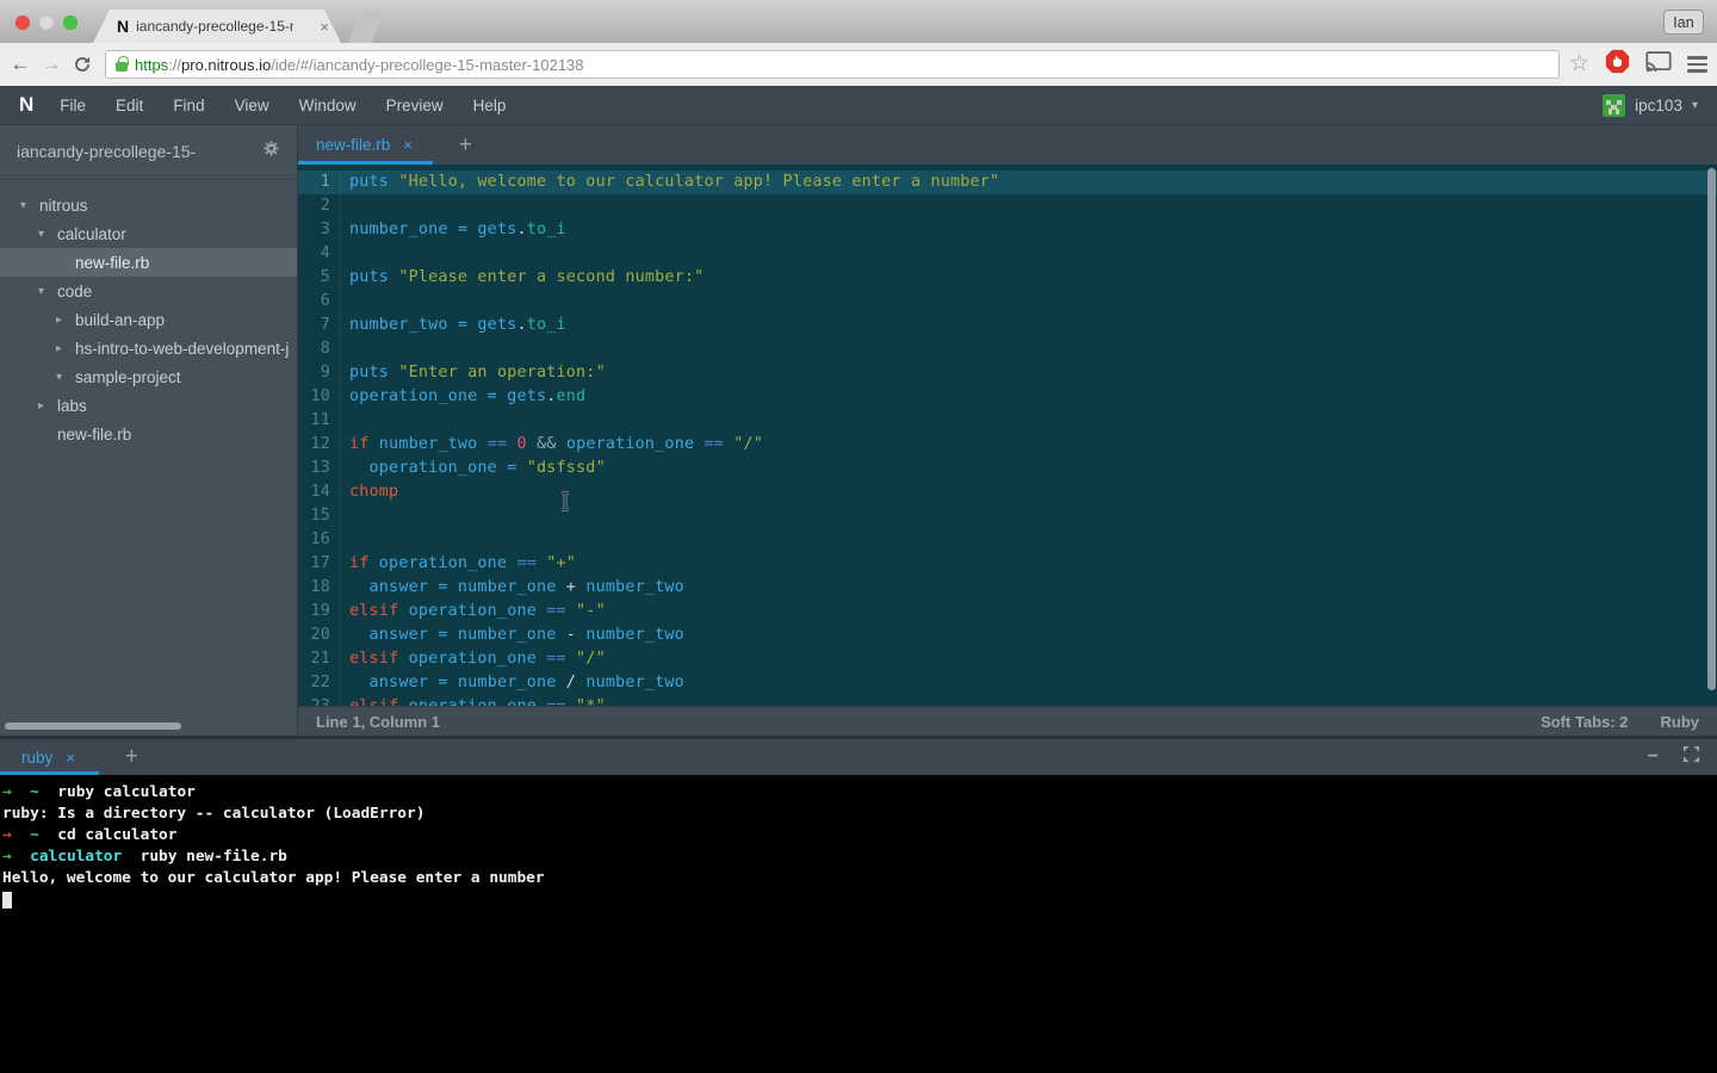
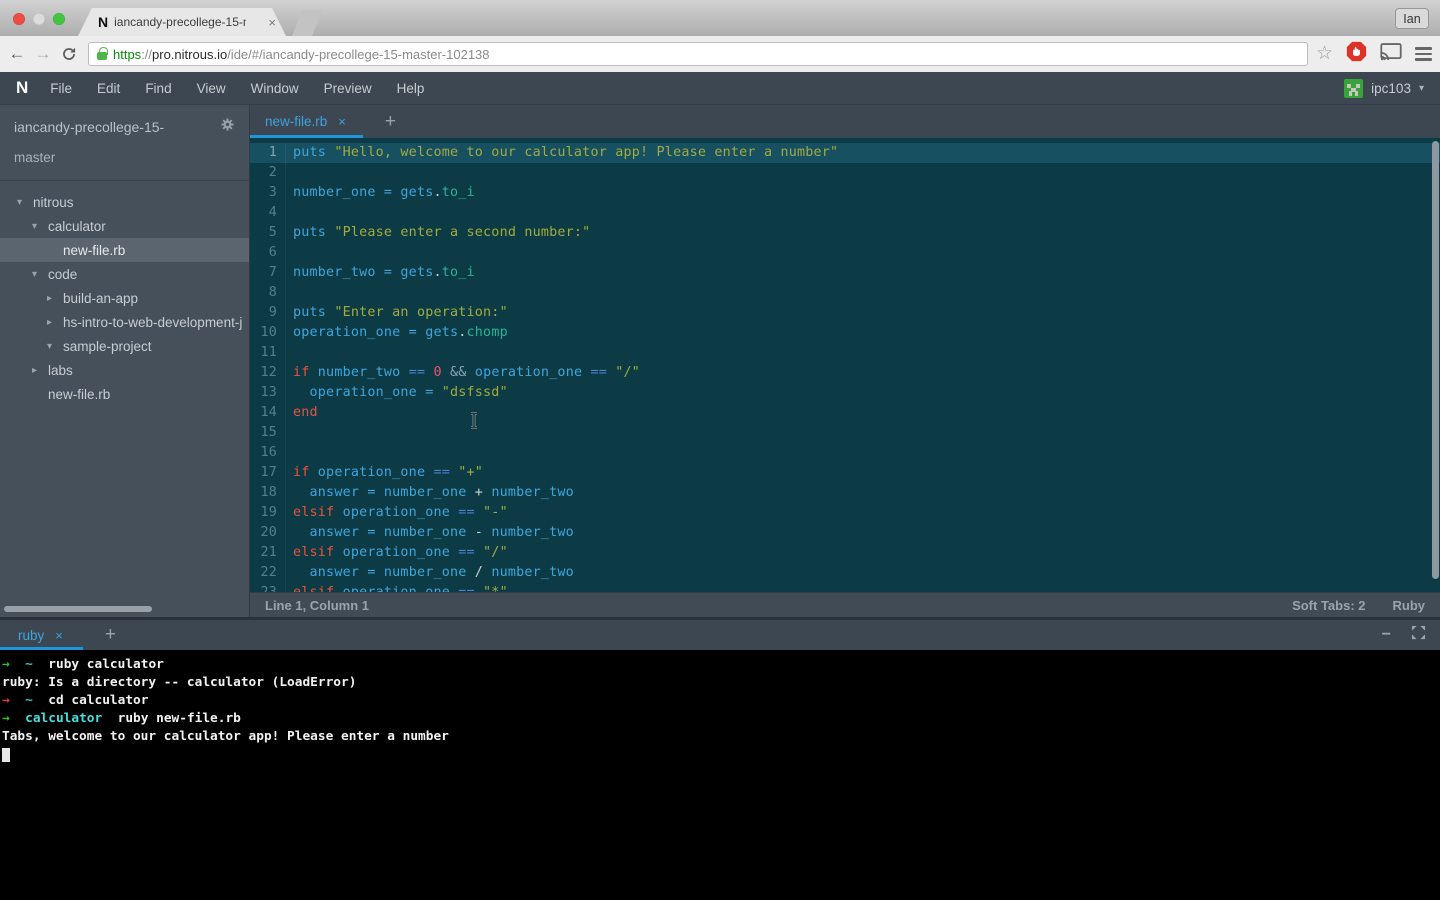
  N
  iancandy-precollege-15-
  ×
  Ian
  ←
  →
  https://pro.nitrous.io/ide/#/iancandy-precollege-15-master-102138
  ☆
  N
  File
  Edit
  Find
  View
  Window
  Preview
  Help
  ipc103
  ▾
  iancandy-precollege-15-
+ master
  ▾
  nitrous
  ▾
  calculator
  new-file.rb
  ▾
  code
  ▸
  build-an-app
  ▸
  hs-intro-to-web-development-j
  ▾
  sample-project
  ▸
  labs
  new-file.rb
  new-file.rb
  ×
  +
  1
  puts "Hello, welcome to our calculator app! Please enter a number"
  2
  3
  number_one = gets.to_i
  4
  5
  puts "Please enter a second number:"
  6
  7
  number_two = gets.to_i
  8
  9
  puts "Enter an operation:"
  10
- operation_one = gets.end
+ operation_one = gets.chomp
  11
  12
  if number_two == 0 && operation_one == "/"
  13
  operation_one = "dsfssd"
  14
- chomp
+ end
  15
  16
  17
  if operation_one == "+"
  18
  answer = number_one + number_two
  19
  elsif operation_one == "-"
  20
  answer = number_one - number_two
  21
  elsif operation_one == "/"
  22
  answer = number_one / number_two
  Line 1, Column 1
  Soft Tabs: 2
  Ruby
  ruby
  ×
  +
  −
  → ~ ruby calculator
  ruby: Is a directory -- calculator (LoadError)
  → ~ cd calculator
  → calculator ruby new-file.rb
- Hello, welcome to our calculator app! Please enter a number
+ Tabs, welcome to our calculator app! Please enter a number
